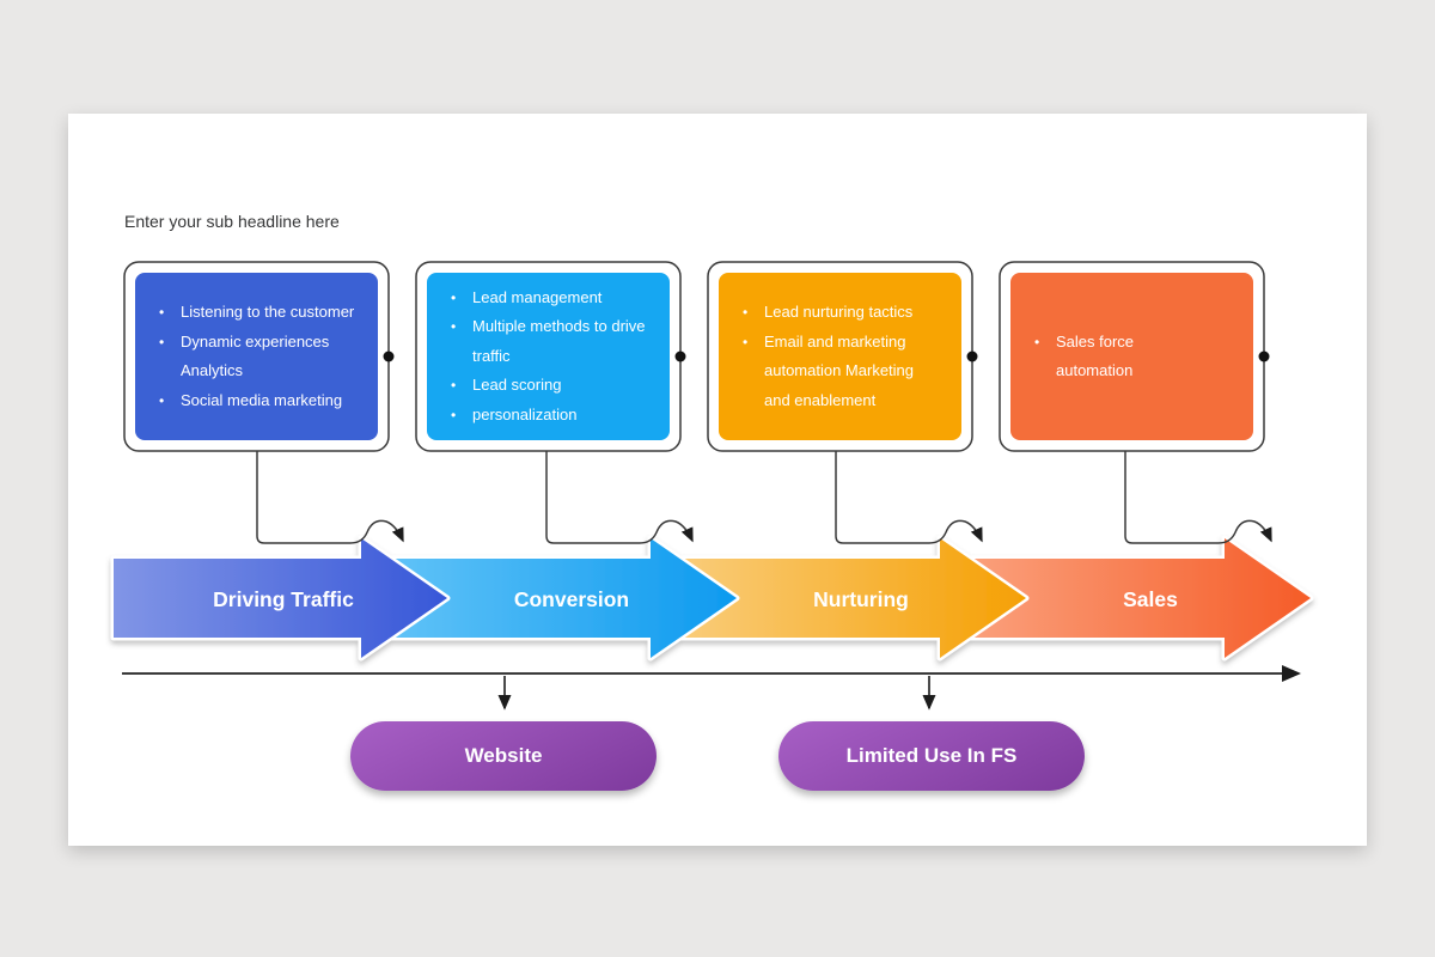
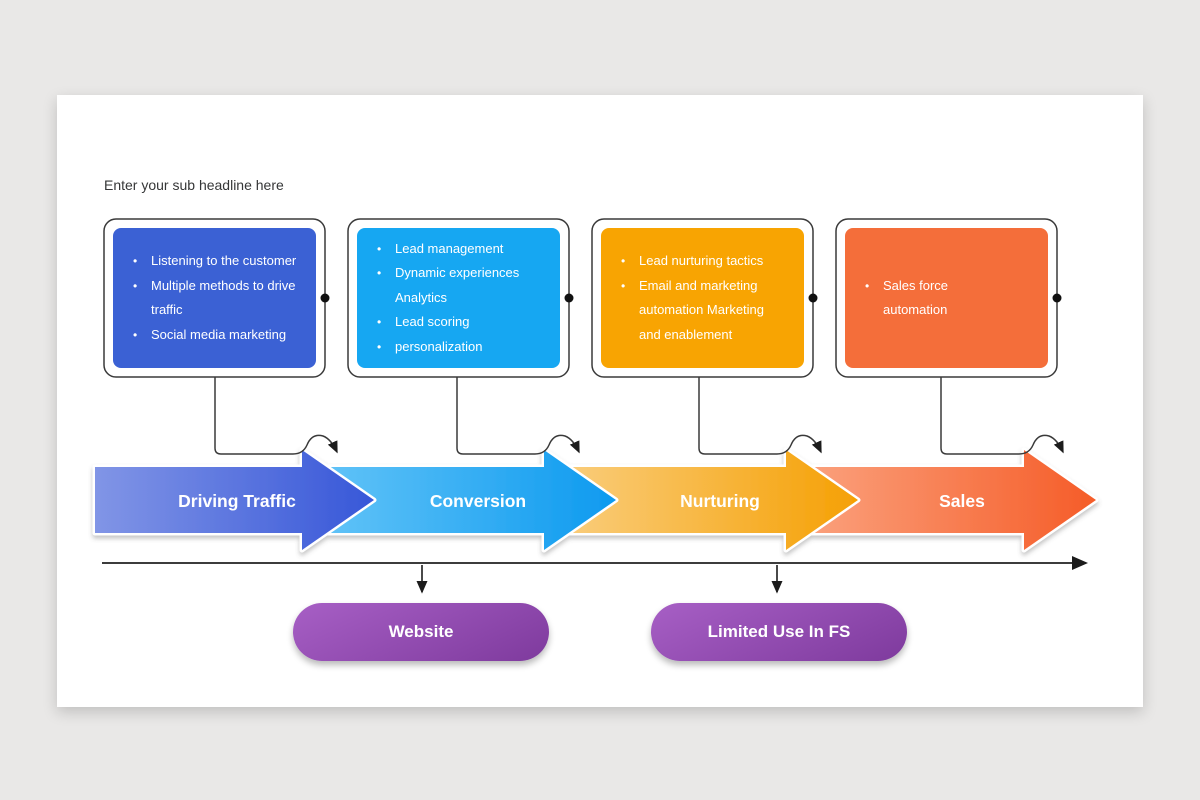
  Enter your sub headline here
  Driving Traffic
  Conversion
  Nurturing
  Sales
  •
  Listening to the customer
  •
- Dynamic experiences Analytics
+ Multiple methods to drive traffic
  •
  Social media marketing
  •
  Lead management
  •
- Multiple methods to drive traffic
+ Dynamic experiences Analytics
  •
  Lead scoring
  •
  personalization
  •
  Lead nurturing tactics
  •
  Email and marketing automation Marketing and enablement
  •
  Sales force automation
  Website
  Limited Use In FS
